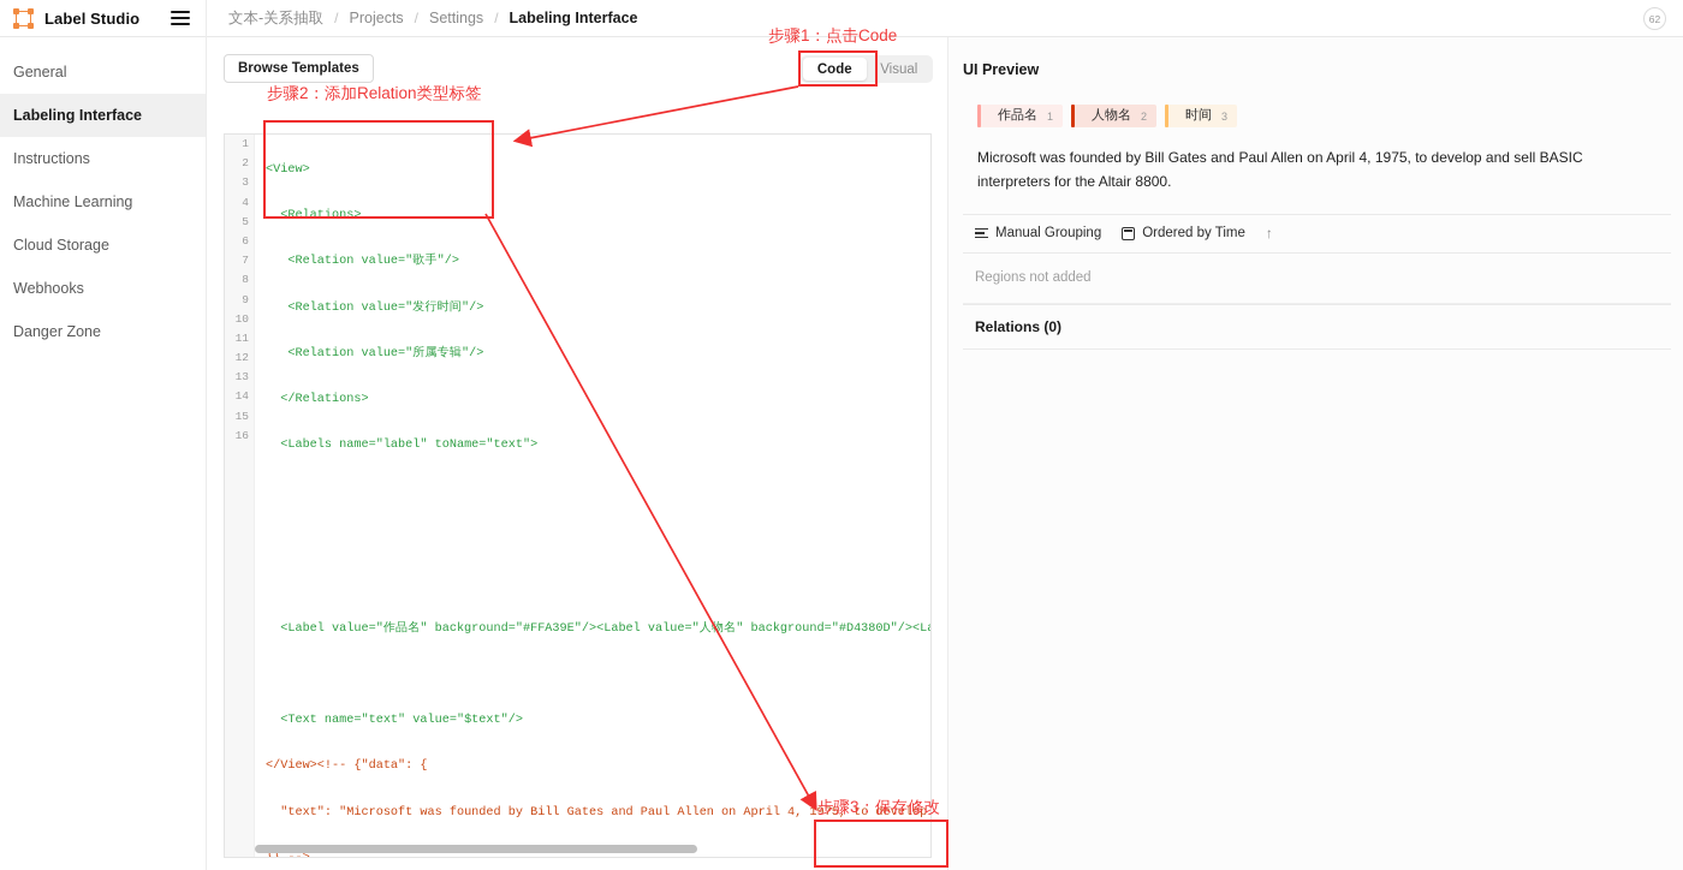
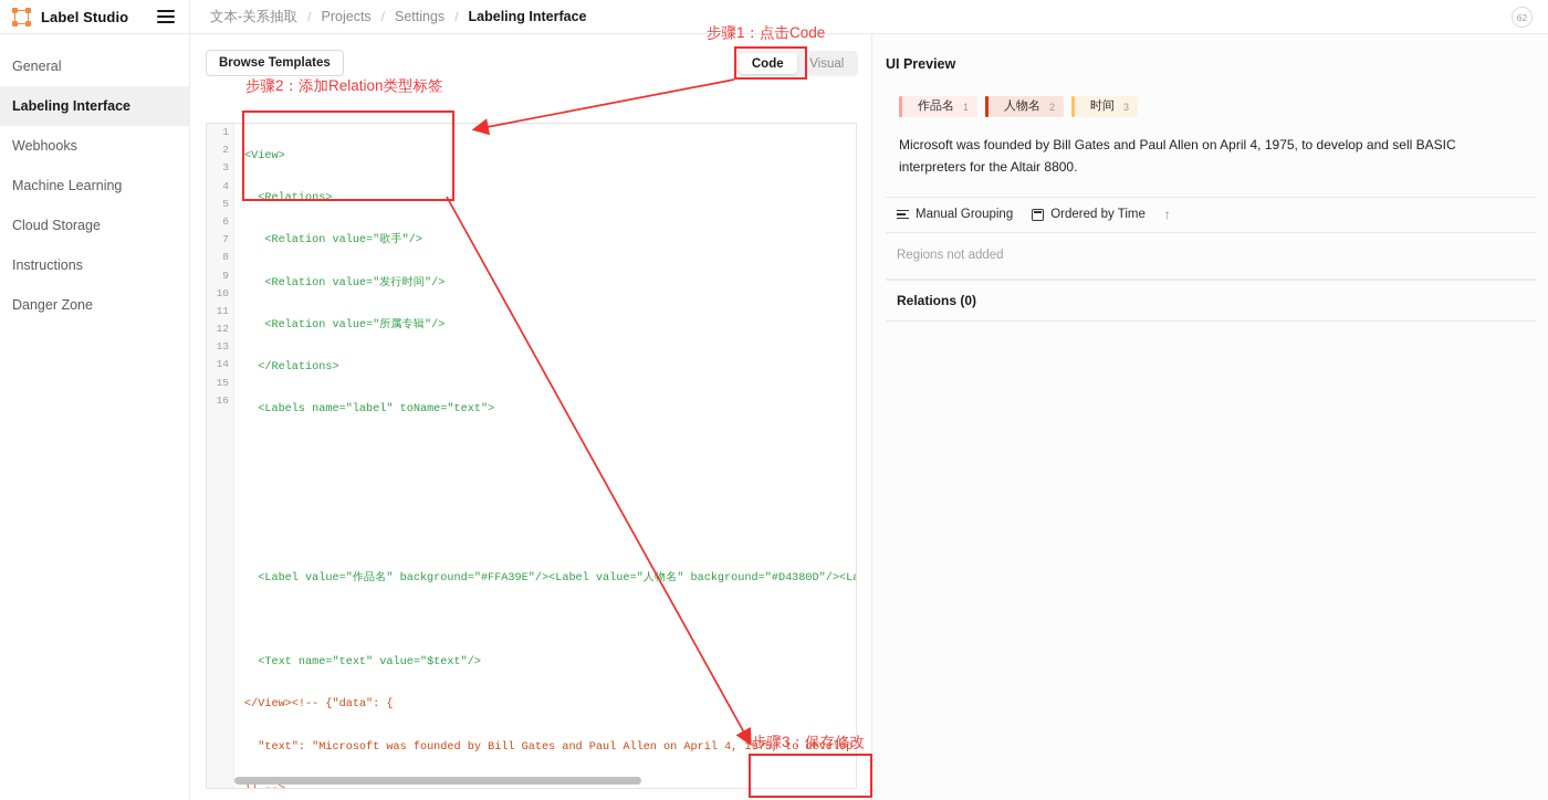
  Label Studio
  文本-关系抽取
  /
  Projects
  /
  Settings
  /
  Labeling Interface
  62
  General
  Labeling Interface
- Instructions
+ Webhooks
  Machine Learning
  Cloud Storage
- Webhooks
+ Instructions
  Danger Zone
  Browse Templates
  Code
  Visual
  1
  2
  3
  4
  5
  6
  7
  8
  9
  10
  11
  12
  13
  14
  15
  16
  <View>
  <Relations>
  <Relation value="歌手"/>
  <Relation value="发行时间"/>
  <Relation value="所属专辑"/>
  </Relations>
  <Labels name="label" toName="text">
  <Label value="作品名" background="#FFA39E"/><Label value="人物名" background="#D4380D"/><L
  <Text name="text" value="$text"/>
  </View><!-- {"data": {
  "text": "Microsoft was founded by Bill Gates and Paul Allen on April 4, 1975, to develop
  UI Preview
  作品名
  1
  人物名
  2
  时间
  3
  Microsoft was founded by Bill Gates and Paul Allen on April 4, 1975, to develop and sell BASIC interpreters for the Altair 8800.
  Manual Grouping
  Ordered by Time
  ↑
  Regions not added
  Relations (0)
  步骤1：点击Code
  步骤2：添加Relation类型标签
  步骤3：保存修改
